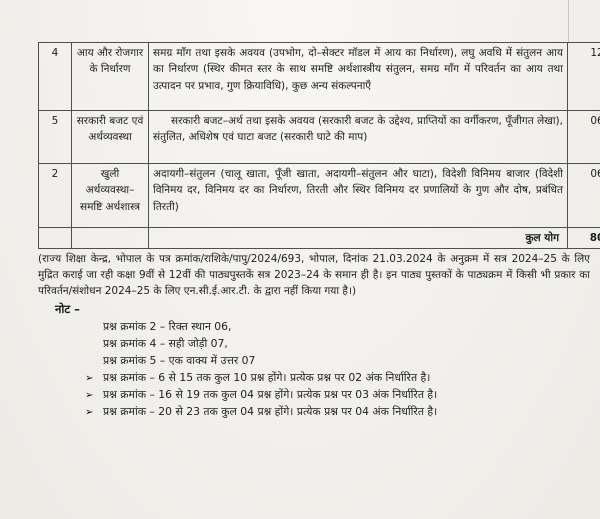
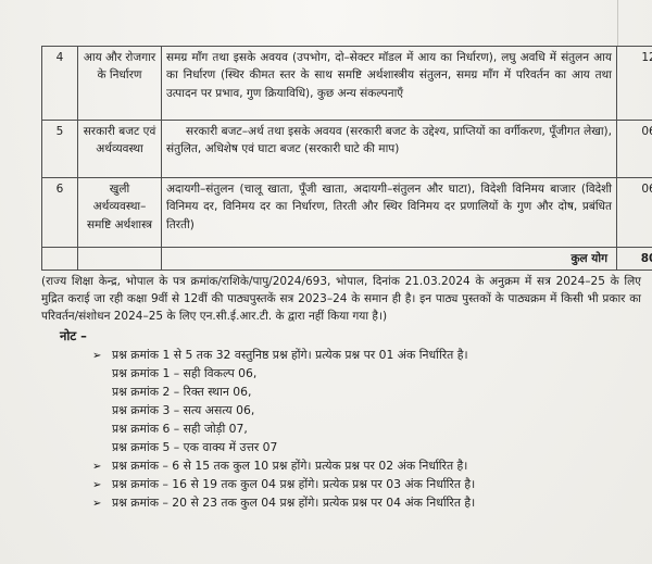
  4	आय और रोजगार के निर्धारण	समग्र माँग तथा इसके अवयव (उपभोग, दो–सेक्टर मॉडल में आय का निर्धारण), लघु अवधि में संतुलन आय का निर्धारण (स्थिर कीमत स्तर के साथ समष्टि अर्थशास्त्रीय संतुलन, समग्र माँग में परिवर्तन का आय तथा उत्पादन पर प्रभाव, गुण क्रियाविधि), कुछ अन्य संकल्पनाएँ	1
  5	सरकारी बजट एवं अर्थव्यवस्था	सरकारी बजट–अर्थ तथा इसके अवयव (सरकारी बजट के उद्देश्य, प्राप्तियों का वर्गीकरण, पूँजीगत लेखा), संतुलित, अधिशेष एवं घाटा बजट (सरकारी घाटे की माप)	0
- 2	खुली अर्थव्यवस्था– समष्टि अर्थशास्त्र	अदायगी–संतुलन (चालू खाता, पूँजी खाता, अदायगी–संतुलन और घाटा), विदेशी विनिमय बाजार (विदेशी विनिमय दर, विनिमय दर का निर्धारण, तिरती और स्थिर विनिमय दर प्रणालियों के गुण और दोष, प्रबंधित तिरती)	0
+ 6	खुली अर्थव्यवस्था– समष्टि अर्थशास्त्र	अदायगी–संतुलन (चालू खाता, पूँजी खाता, अदायगी–संतुलन और घाटा), विदेशी विनिमय बाजार (विदेशी विनिमय दर, विनिमय दर का निर्धारण, तिरती और स्थिर विनिमय दर प्रणालियों के गुण और दोष, प्रबंधित तिरती)	0
  		कुल योग	8
  (राज्य शिक्षा केन्द्र, भोपाल के पत्र क्रमांक/राशिके/पापु/2024/693, भोपाल, दिनांक 21.03.2024 के अनुक्रम में सत्र 2024–25 के लिए मुद्रित कराई जा रही कक्षा 9वीं से 12वीं की पाठ्यपुस्तकें सत्र 2023–24 के समान ही है। इन पाठ्य पुस्तकों के पाठ्यक्रम में किसी भी प्रकार का परिवर्तन/संशोधन 2024–25 के लिए एन.सी.ई.आर.टी. के द्वारा नहीं किया गया है।)
  नोट –
+ ➢ प्रश्न क्रमांक 1 से 5 तक 32 वस्तुनिष्ठ प्रश्न होंगे। प्रत्येक प्रश्न पर 01 अंक निर्धारित है।
+ प्रश्न क्रमांक 1 – सही विकल्प 06,
  प्रश्न क्रमांक 2 – रिक्त स्थान 06,
+ प्रश्न क्रमांक 3 – सत्य असत्य 06,
- प्रश्न क्रमांक 4 – सही जोड़ी 07,
+ प्रश्न क्रमांक 6 – सही जोड़ी 07,
  प्रश्न क्रमांक 5 – एक वाक्य में उत्तर 07
  ➢ प्रश्न क्रमांक – 6 से 15 तक कुल 10 प्रश्न होंगे। प्रत्येक प्रश्न पर 02 अंक निर्धारित है।
  ➢ प्रश्न क्रमांक – 16 से 19 तक कुल 04 प्रश्न होंगे। प्रत्येक प्रश्न पर 03 अंक निर्धारित है।
  ➢ प्रश्न क्रमांक – 20 से 23 तक कुल 04 प्रश्न होंगे। प्रत्येक प्रश्न पर 04 अंक निर्धारित है।
